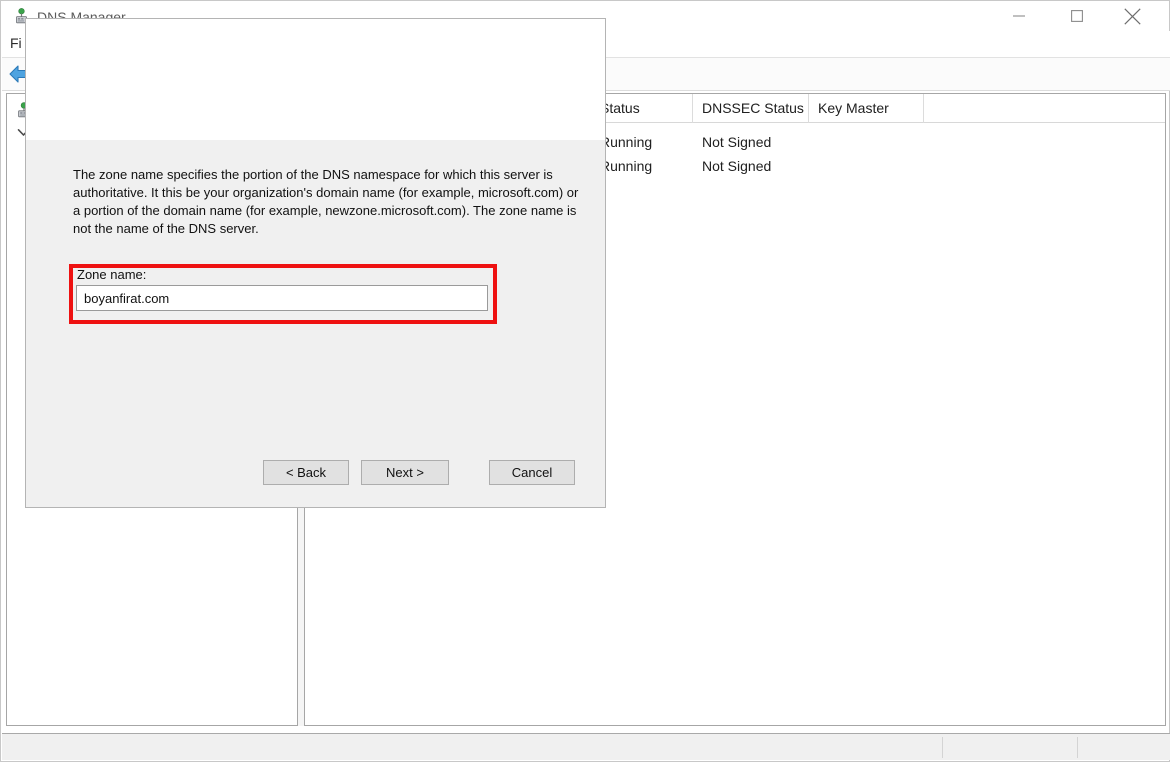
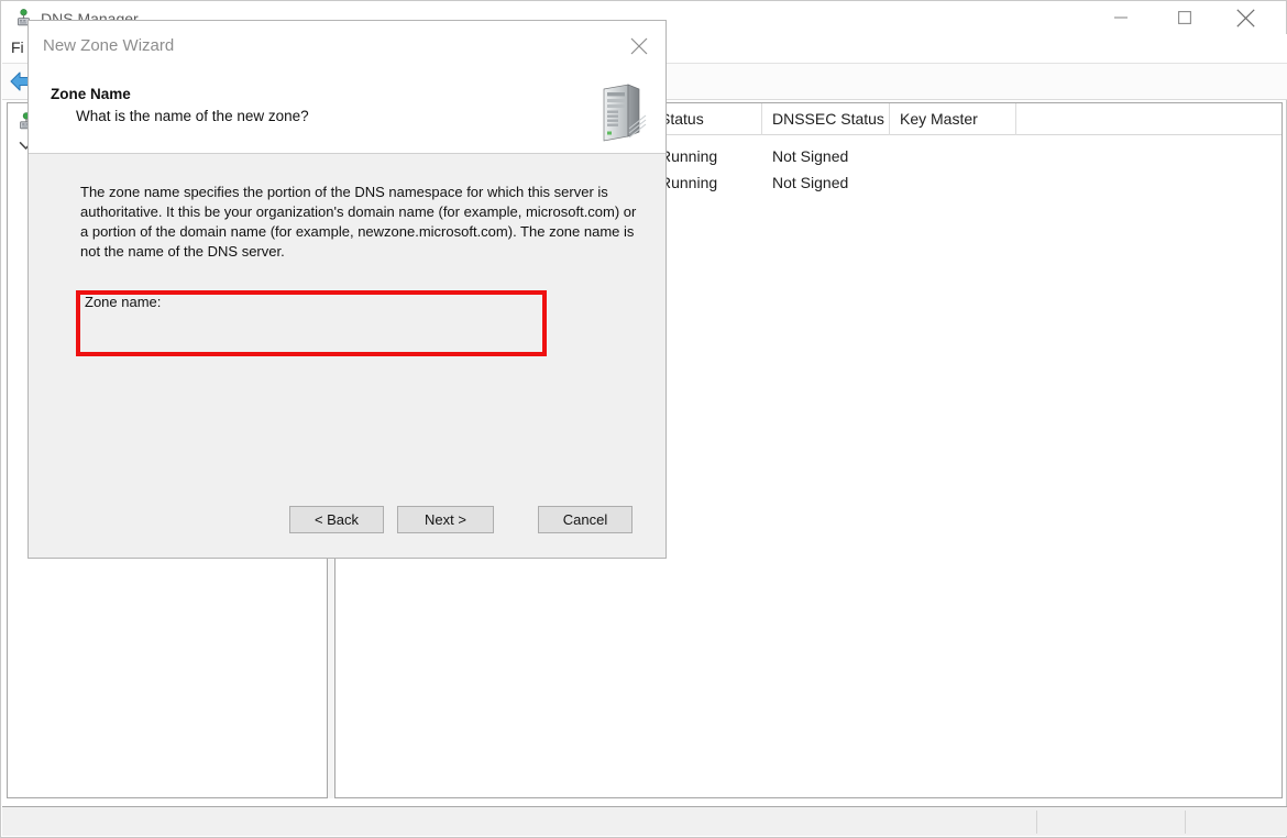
  DNS Manager
  Fi
  tatus
  DNSSEC Status
  Key Master
  unning
  Not Signed
  unning
  Not Signed
+ New Zone Wizard
+ Zone Name
+ What is the name of the new zone?
  The zone name specifies the portion of the DNS namespace for which this server is authoritative. It this be your organization's domain name (for example, microsoft.com) or a portion of the domain name (for example, newzone.microsoft.com). The zone name is not the name of the DNS server.
  Zone name:
- boyanfirat.com
  < Back
  Next >
  Cancel
